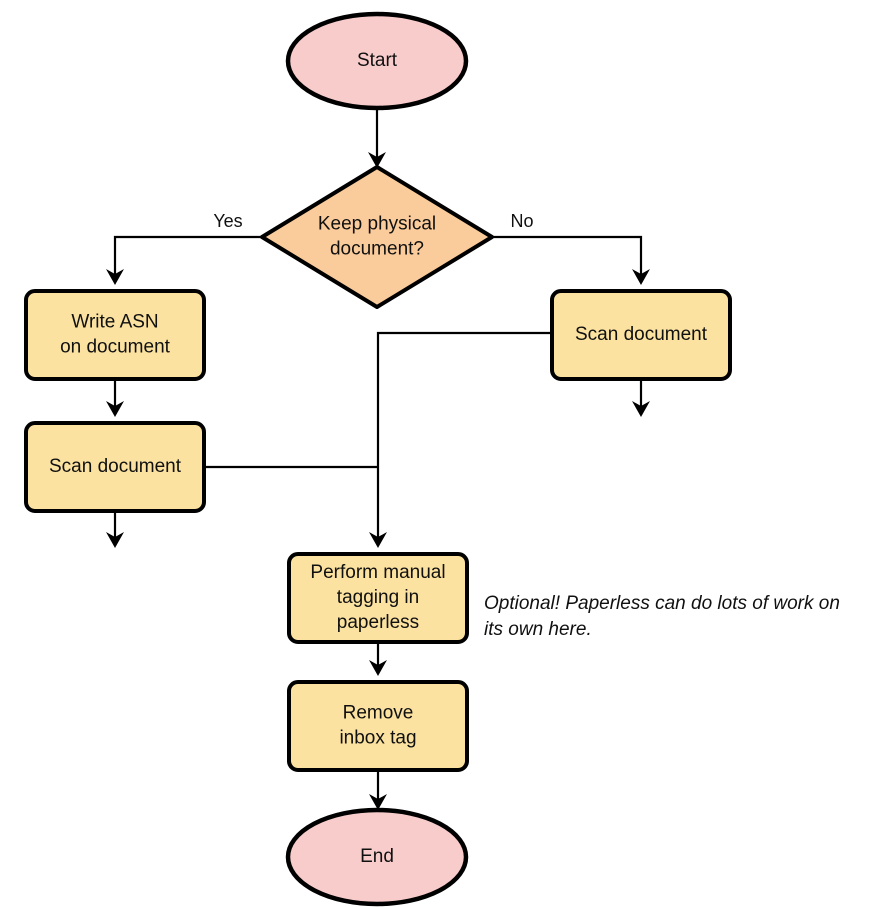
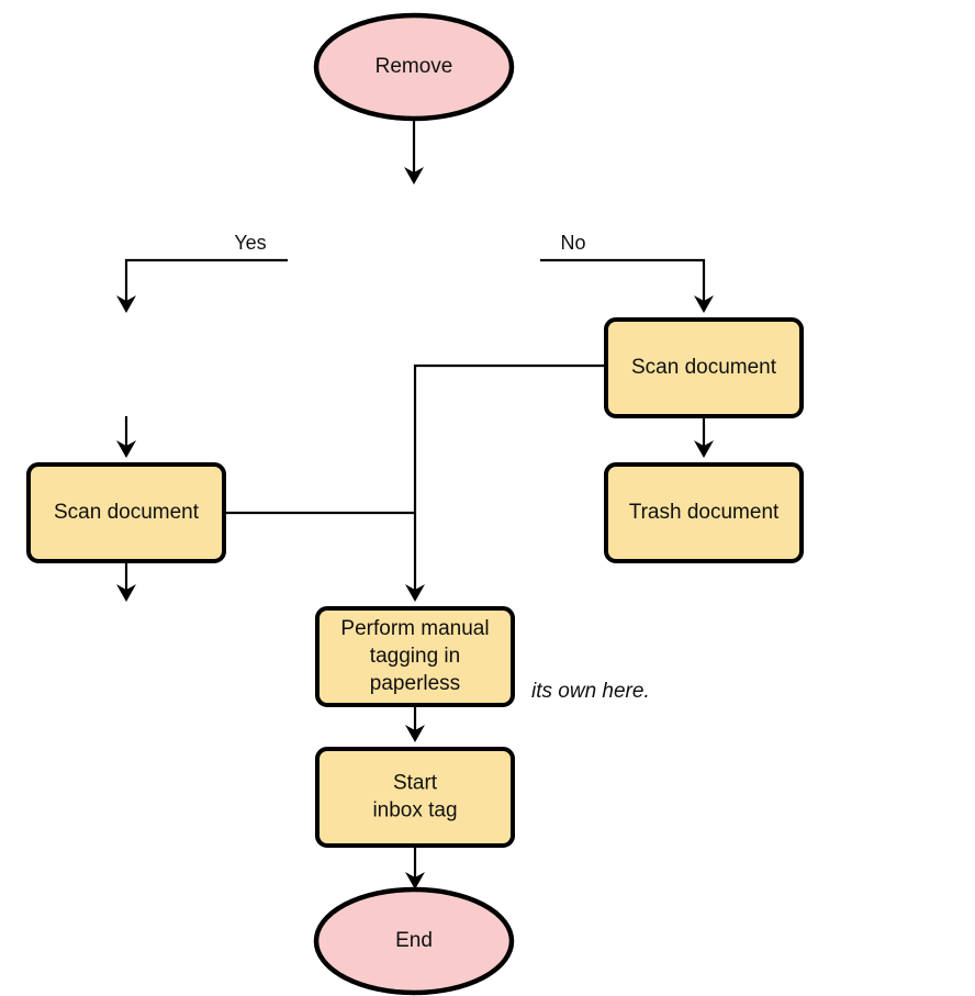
  Yes
  No
- Start
+ Remove
- Keep physical
- document?
- Write ASN
- on document
  Scan document
  Scan document
+ Trash document
  Perform manual
  tagging in
  paperless
- Remove
+ Start
  inbox tag
  End
- Optional! Paperless can do lots of work on
  its own here.
